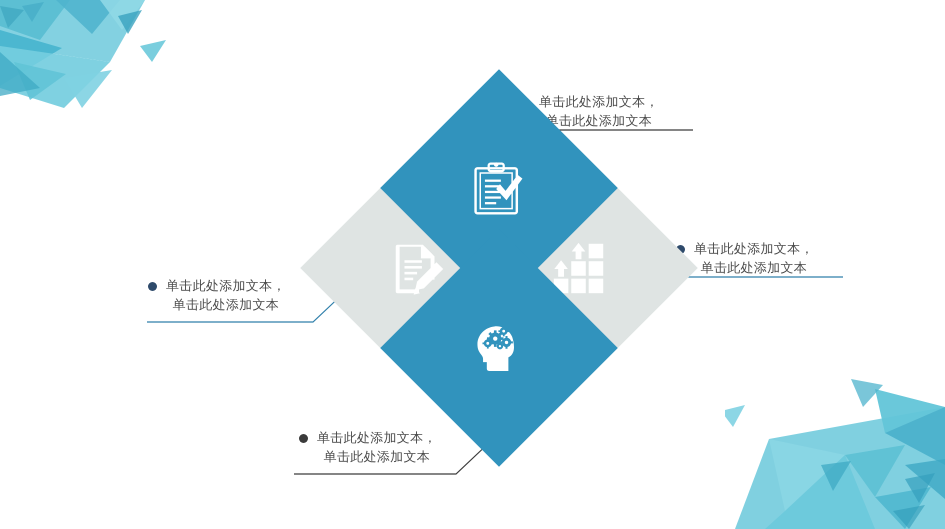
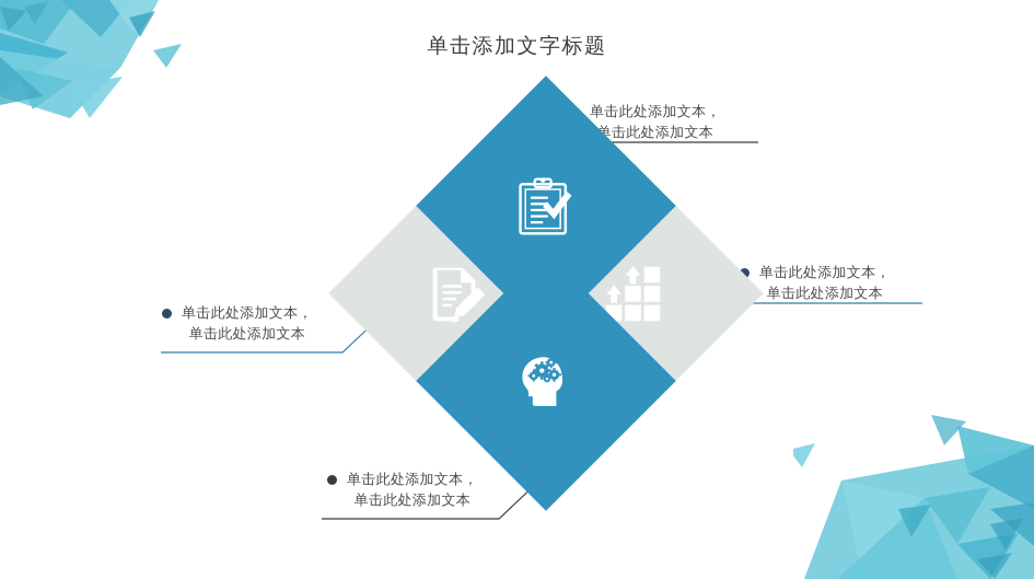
+ 单击添加文字标题
  单击此处添加文本，
  单击此处添加文本
  单击此处添加文本，
  单击此处添加文本
  单击此处添加文本，
  单击此处添加文本
  单击此处添加文本，
  单击此处添加文本
